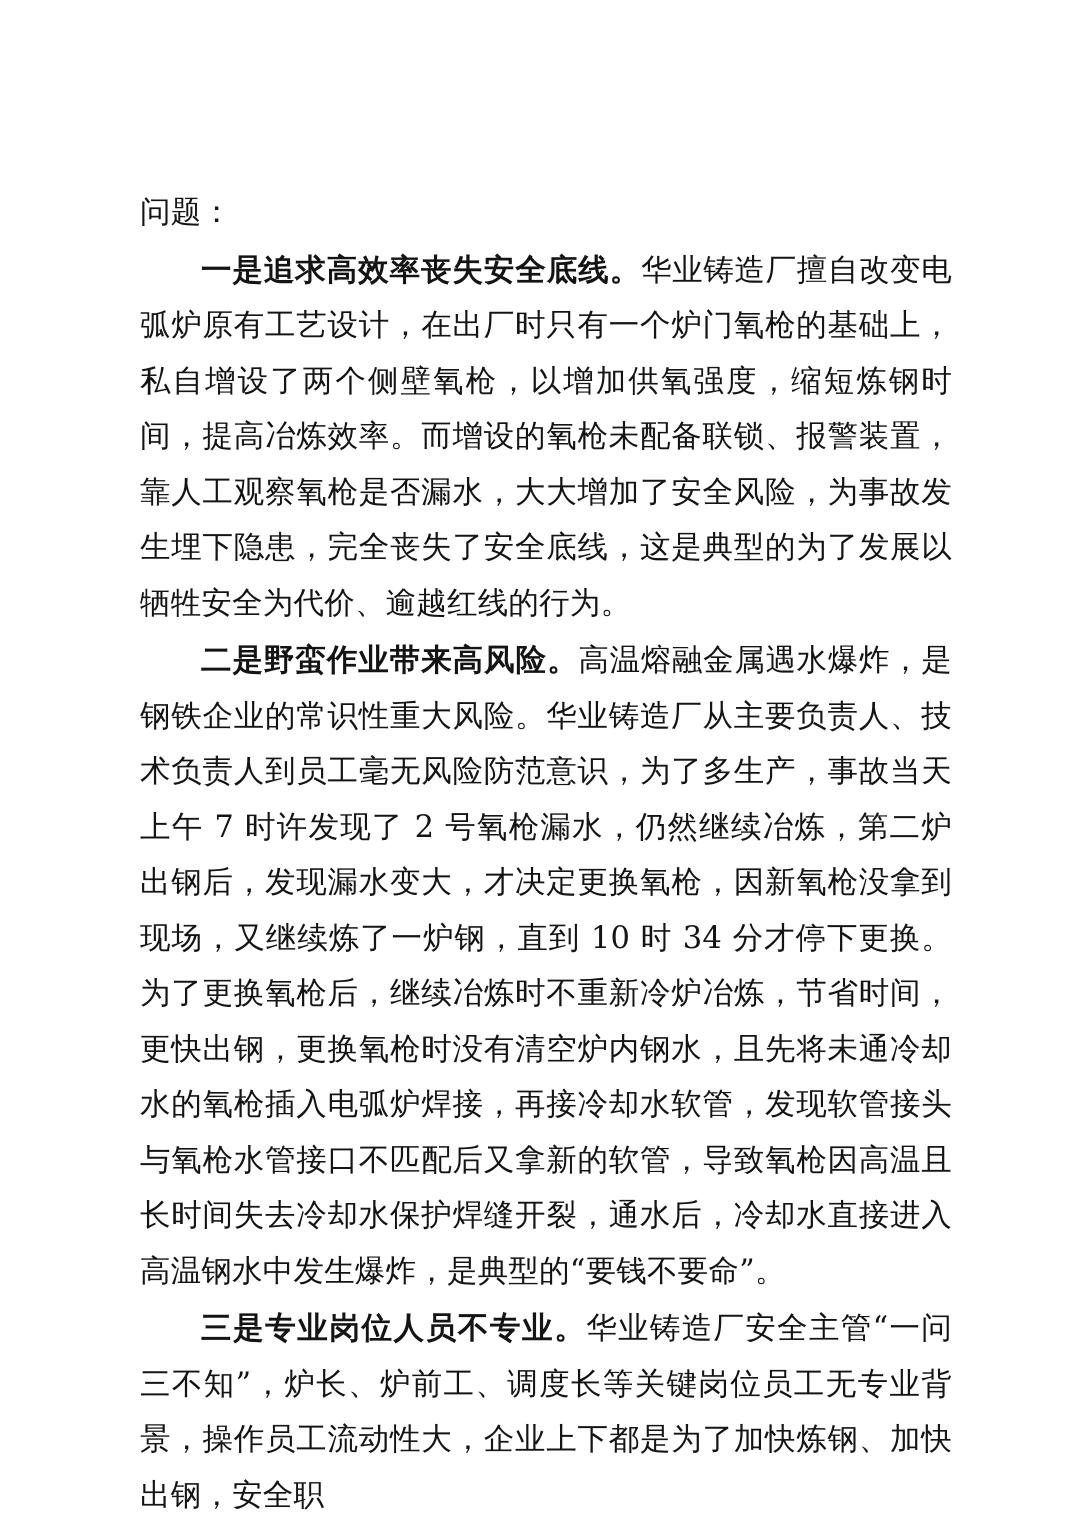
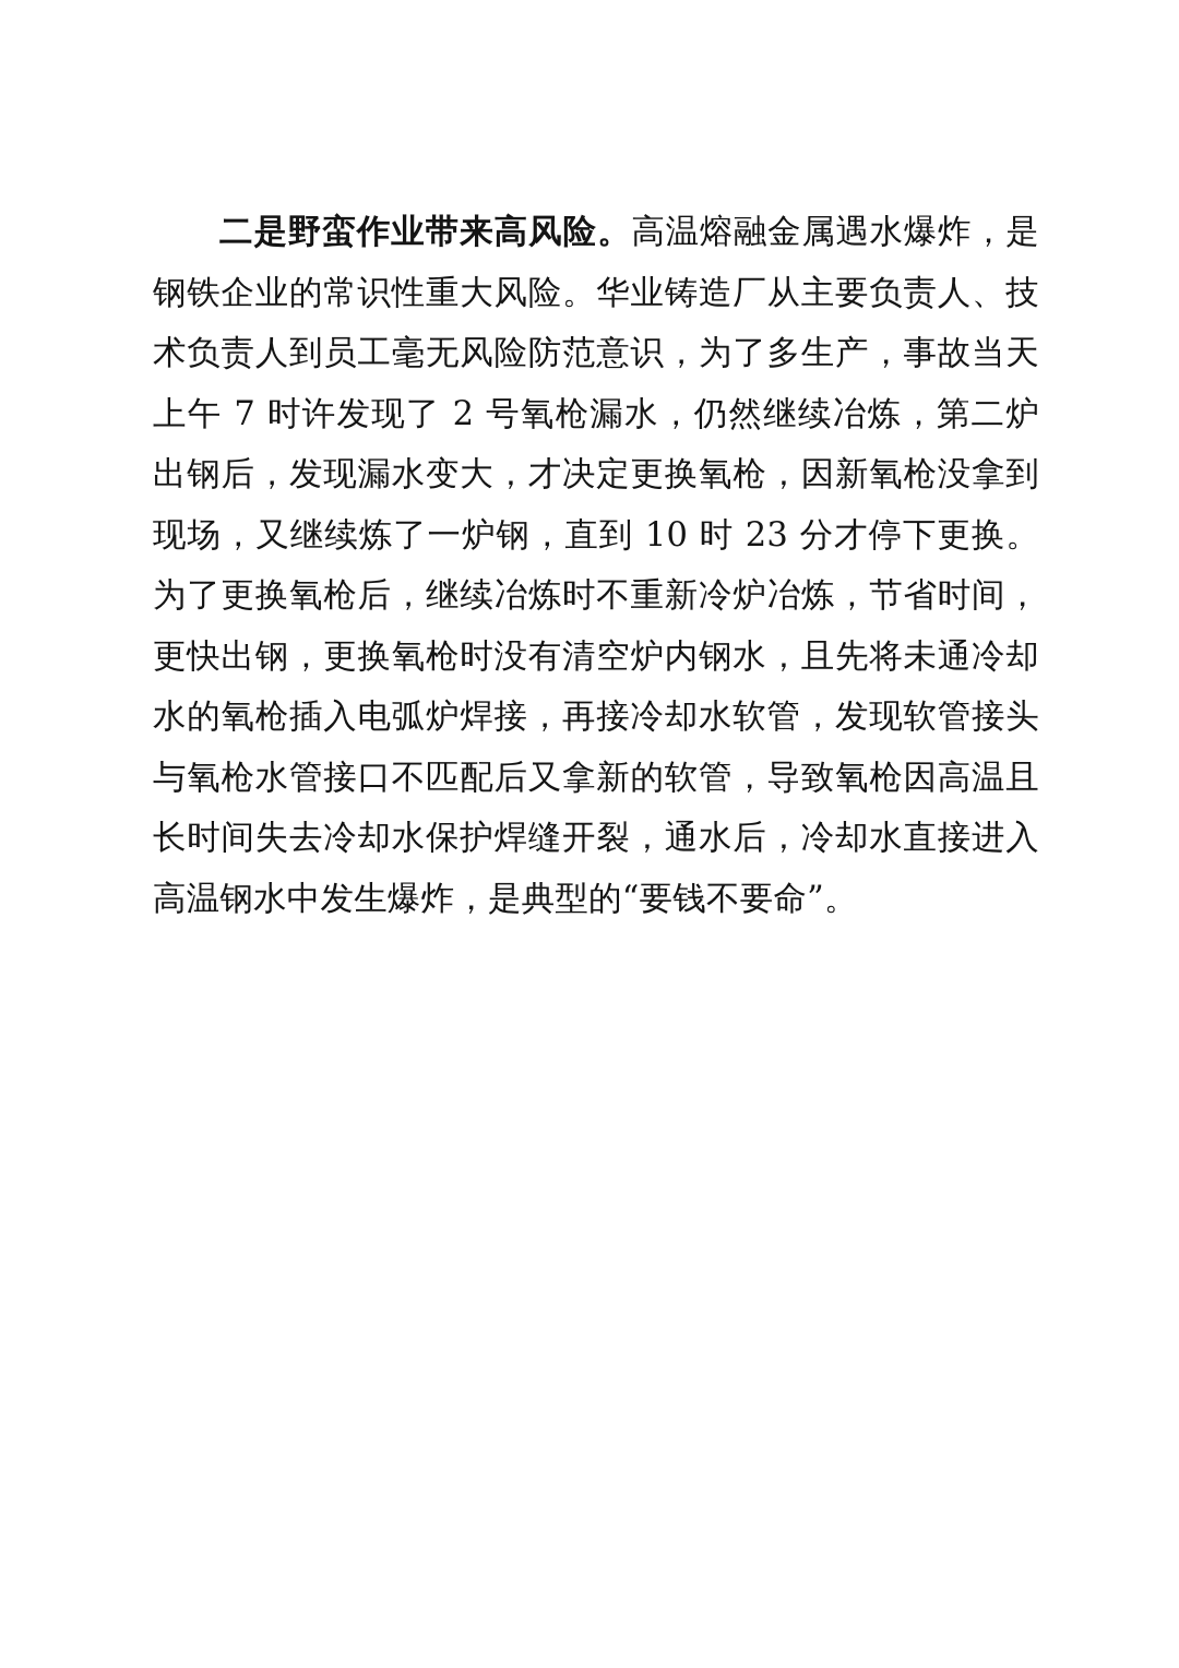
- 问题：
- 一是追求高效率丧失安全底线。华业铸造厂擅自改变电弧炉原有工艺设计，在出厂时只有一个炉门氧枪的基础上，私自增设了两个侧壁氧枪，以增加供氧强度，缩短炼钢时间，提高冶炼效率。而增设的氧枪未配备联锁、报警装置，靠人工观察氧枪是否漏水，大大增加了安全风险，为事故发生埋下隐患，完全丧失了安全底线，这是典型的为了发展以牺牲安全为代价、逾越红线的行为。
- 二是野蛮作业带来高风险。高温熔融金属遇水爆炸，是钢铁企业的常识性重大风险。华业铸造厂从主要负责人、技术负责人到员工毫无风险防范意识，为了多生产，事故当天上午 7 时许发现了 2 号氧枪漏水，仍然继续冶炼，第二炉出钢后，发现漏水变大，才决定更换氧枪，因新氧枪没拿到现场，又继续炼了一炉钢，直到 10 时 34 分才停下更换。为了更换氧枪后，继续冶炼时不重新冷炉冶炼，节省时间，更快出钢，更换氧枪时没有清空炉内钢水，且先将未通冷却水的氧枪插入电弧炉焊接，再接冷却水软管，发现软管接头与氧枪水管接口不匹配后又拿新的软管，导致氧枪因高温且长时间失去冷却水保护焊缝开裂，通水后，冷却水直接进入高温钢水中发生爆炸，是典型的“要钱不要命”。
+ 二是野蛮作业带来高风险。高温熔融金属遇水爆炸，是钢铁企业的常识性重大风险。华业铸造厂从主要负责人、技术负责人到员工毫无风险防范意识，为了多生产，事故当天上午 7 时许发现了 2 号氧枪漏水，仍然继续冶炼，第二炉出钢后，发现漏水变大，才决定更换氧枪，因新氧枪没拿到现场，又继续炼了一炉钢，直到 10 时 23 分才停下更换。为了更换氧枪后，继续冶炼时不重新冷炉冶炼，节省时间，更快出钢，更换氧枪时没有清空炉内钢水，且先将未通冷却水的氧枪插入电弧炉焊接，再接冷却水软管，发现软管接头与氧枪水管接口不匹配后又拿新的软管，导致氧枪因高温且长时间失去冷却水保护焊缝开裂，通水后，冷却水直接进入高温钢水中发生爆炸，是典型的“要钱不要命”。
- 三是专业岗位人员不专业。华业铸造厂安全主管“一问三不知”，炉长、炉前工、调度长等关键岗位员工无专业背景，操作员工流动性大，企业上下都是为了加快炼钢、加快出钢，安全职
